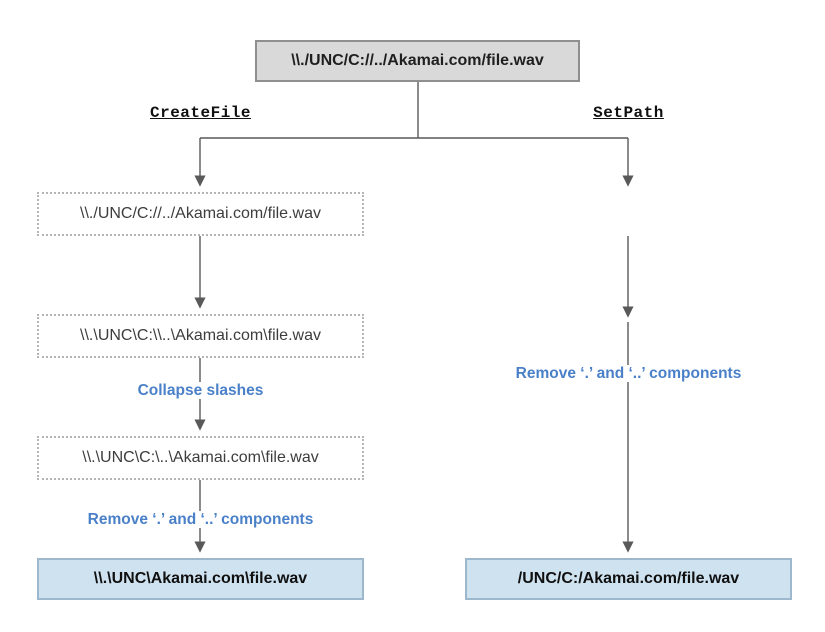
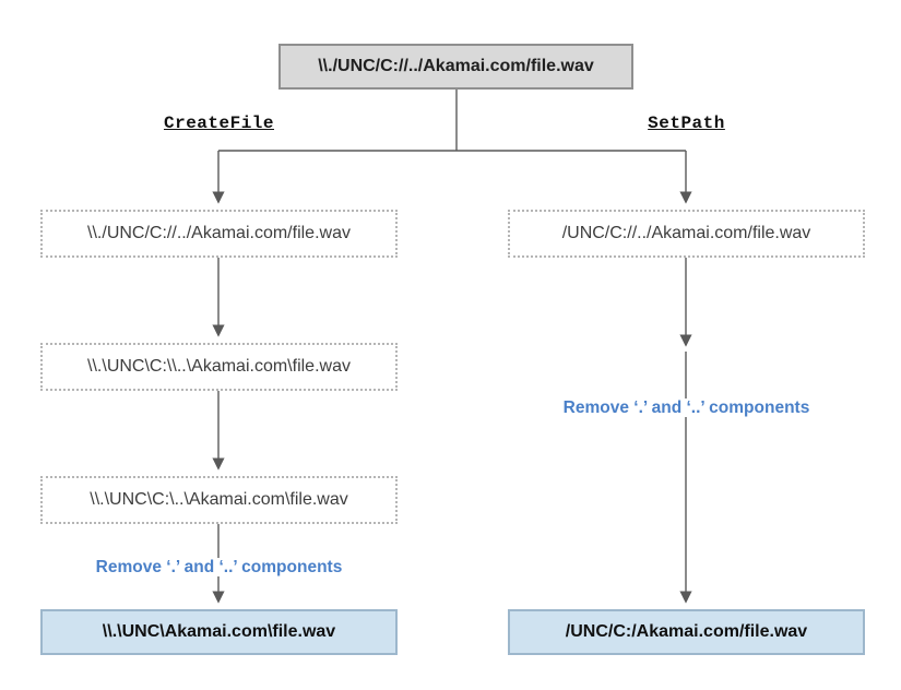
  \\./UNC/C://../Akamai.com/file.wav
  CreateFile
  SetPath
  \\./UNC/C://../Akamai.com/file.wav
  \\.\UNC\C:\\..\Akamai.com\file.wav
- Collapse slashes
  \\.\UNC\C:\..\Akamai.com\file.wav
  Remove ‘.’ and ‘..’ components
  \\.\UNC\Akamai.com\file.wav
+ /UNC/C://../Akamai.com/file.wav
  Remove ‘.’ and ‘..’ components
  /UNC/C:/Akamai.com/file.wav
